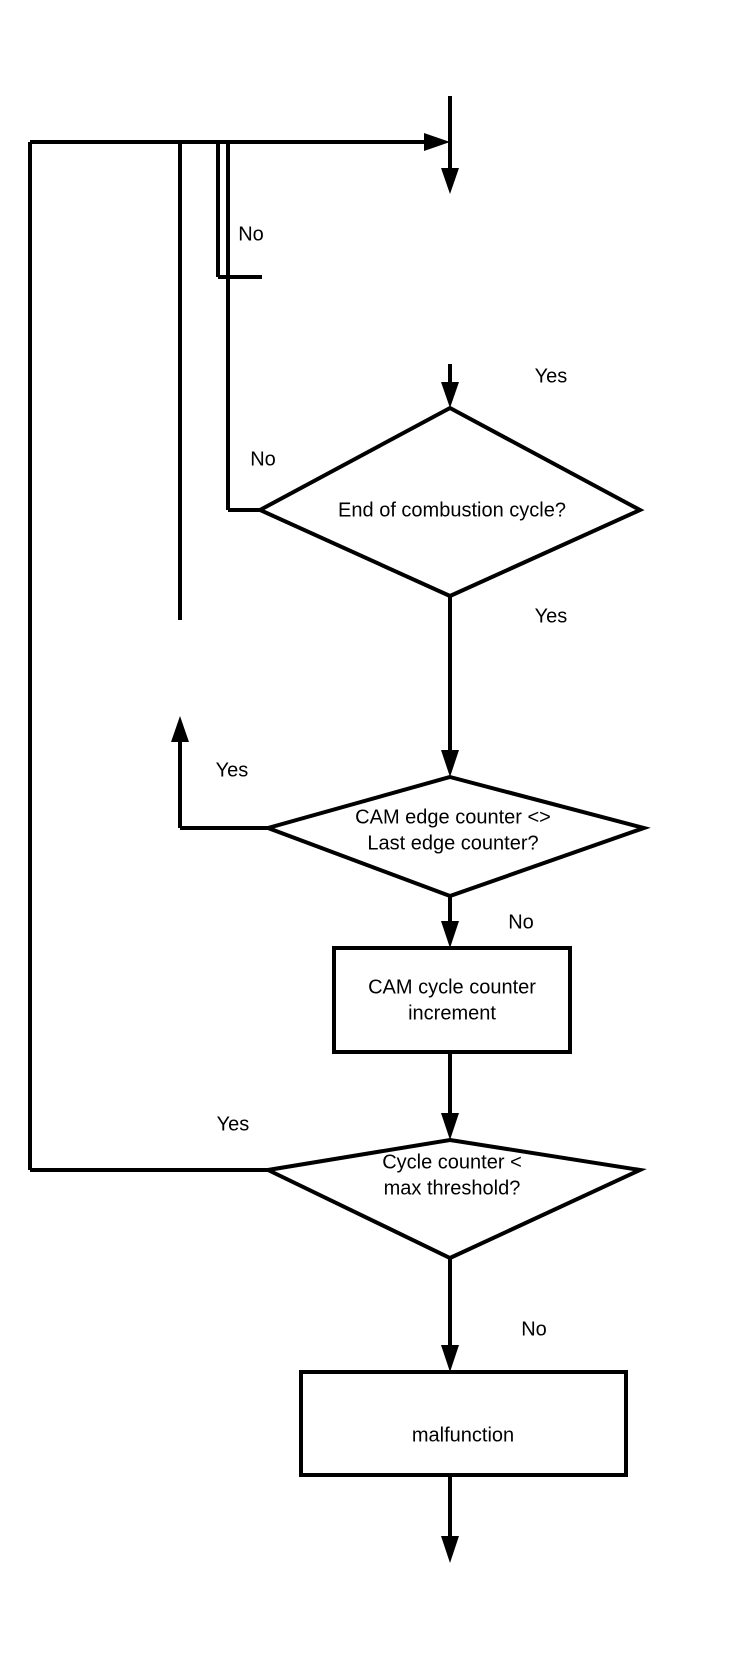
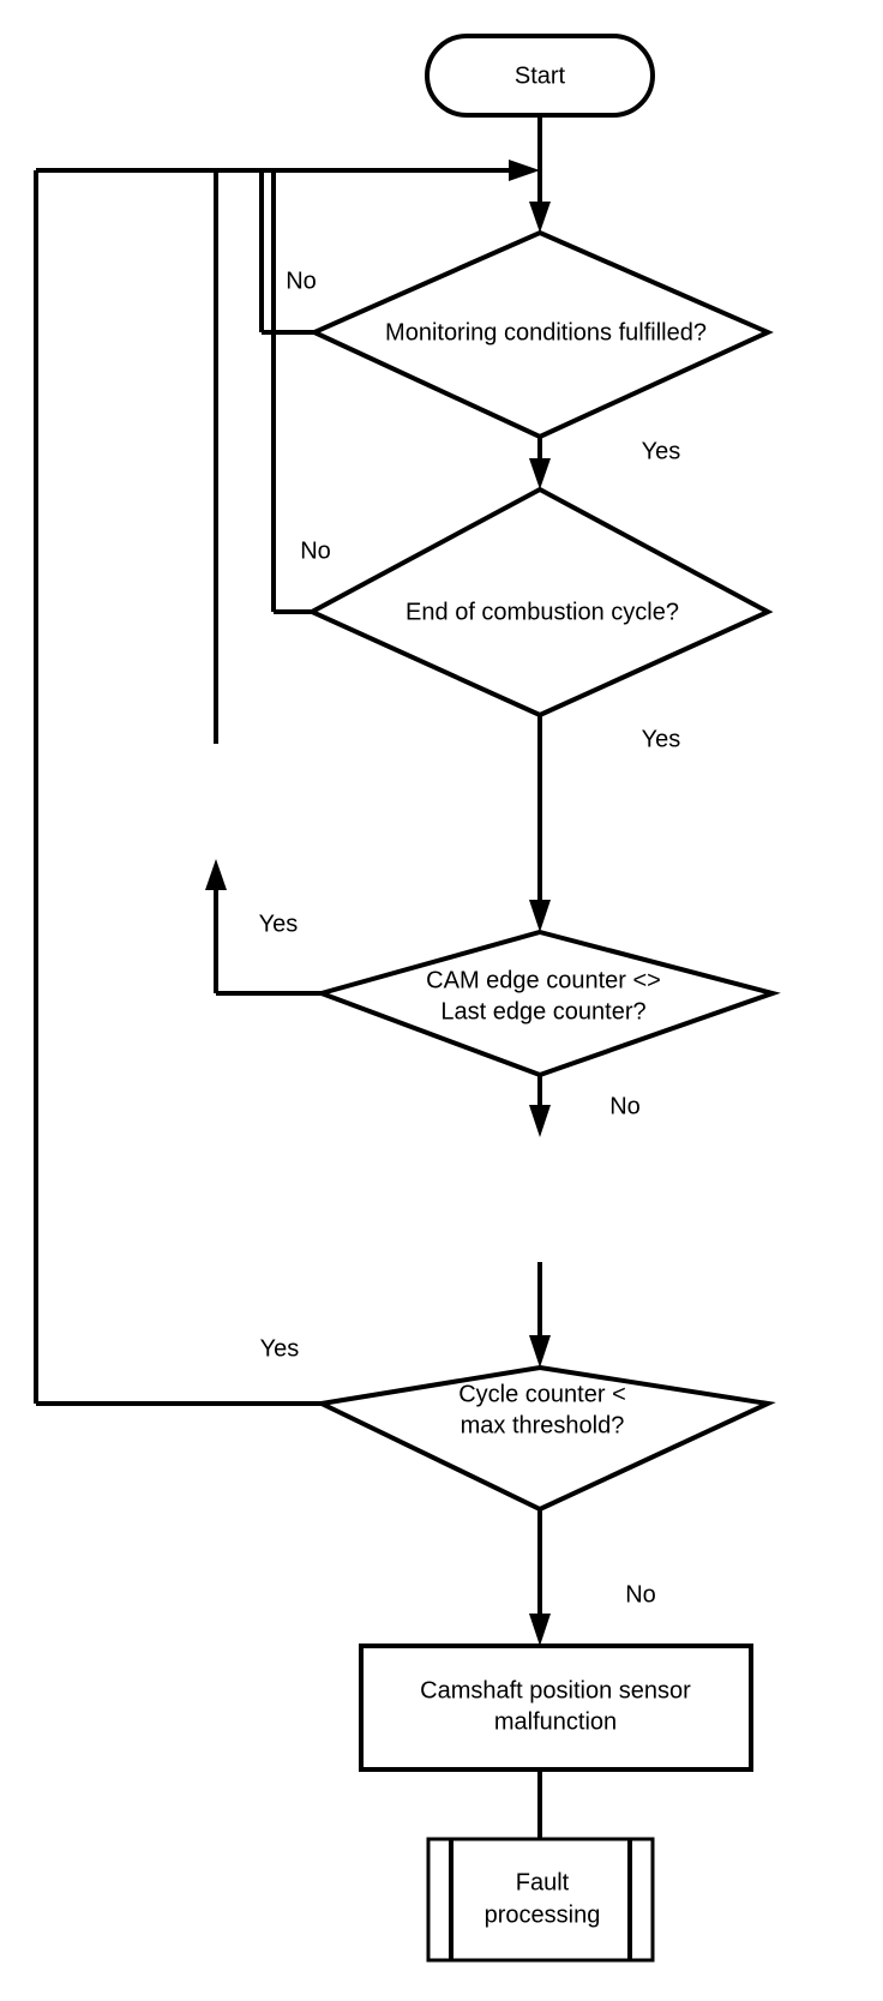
+ Start
+ Monitoring conditions fulfilled?
  End of combustion cycle?
  CAM edge counter <>
  Last edge counter?
- CAM cycle counter
- increment
  Cycle counter <
  max threshold?
+ Camshaft position sensor
  malfunction
+ Fault
+ processing
  No
  Yes
  No
  Yes
  Yes
  No
  Yes
  No
